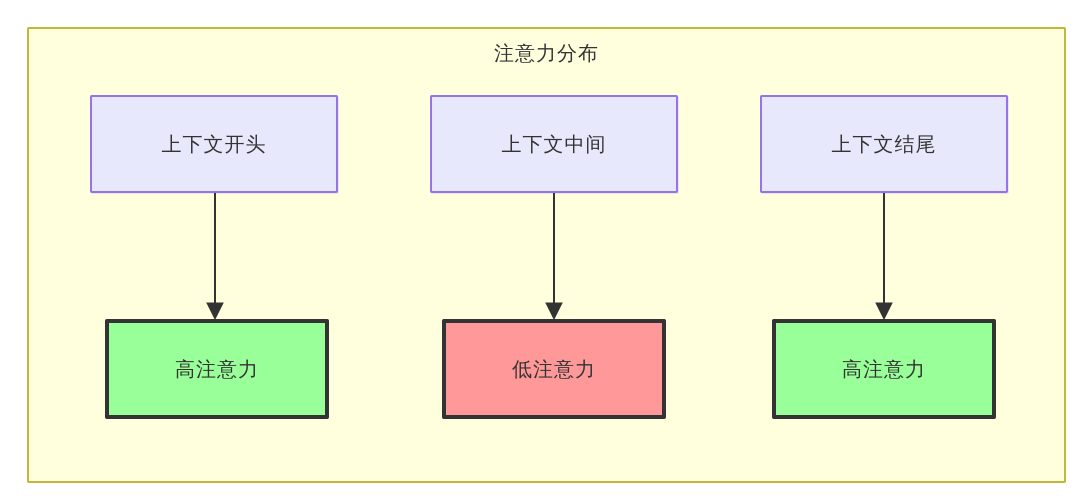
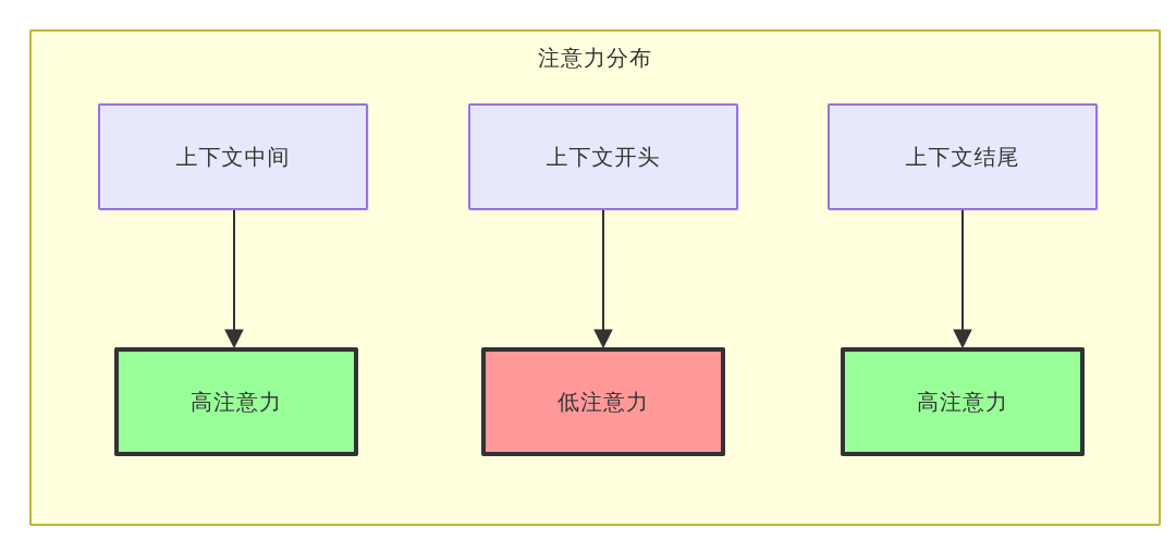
  注意力分布
- 上下文开头
+ 上下文中间
  高注意力
- 上下文中间
+ 上下文开头
  低注意力
  上下文结尾
  高注意力
